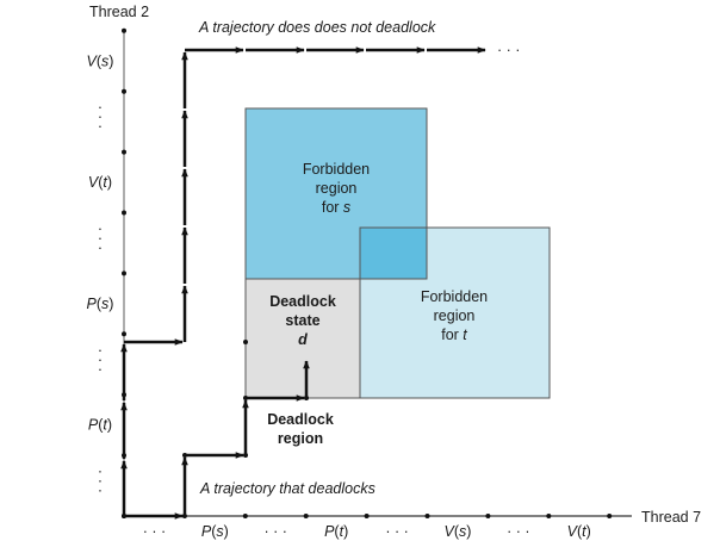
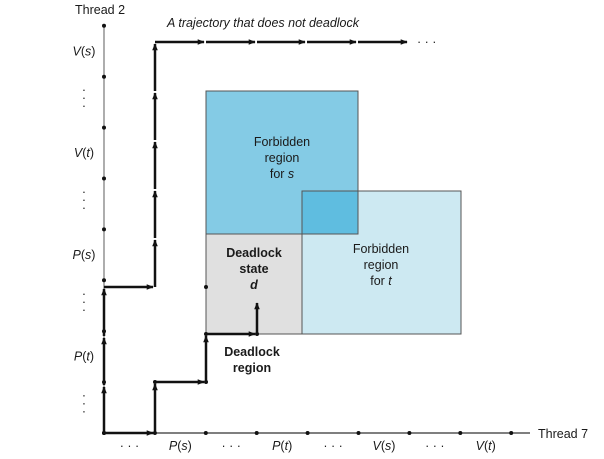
  Forbidden
  region
  for s
  Forbidden
  region
  for t
  Deadlock
  state
  d
  Thread 2
  Thread 7
  V(s)
  · · ·
  V(t)
  · · ·
  P(s)
  · · ·
  P(t)
  · · ·
  · · ·
  P(s)
  · · ·
  P(t)
  · · ·
  V(s)
  · · ·
  V(t)
  · · ·
- A trajectory does does not deadlock
+ A trajectory that does not deadlock
  Deadlock
  region
- A trajectory that deadlocks
